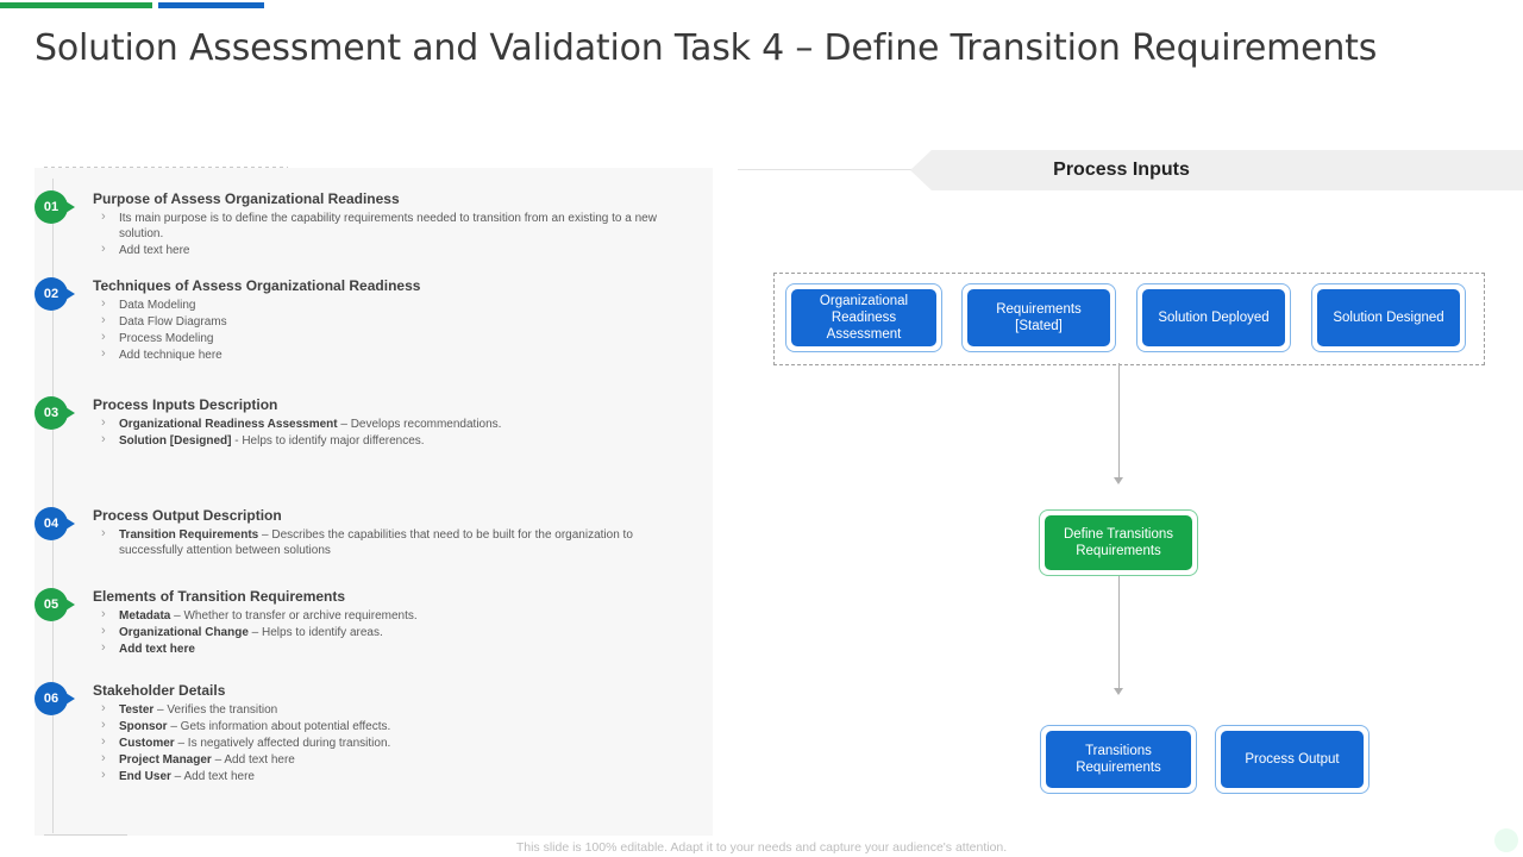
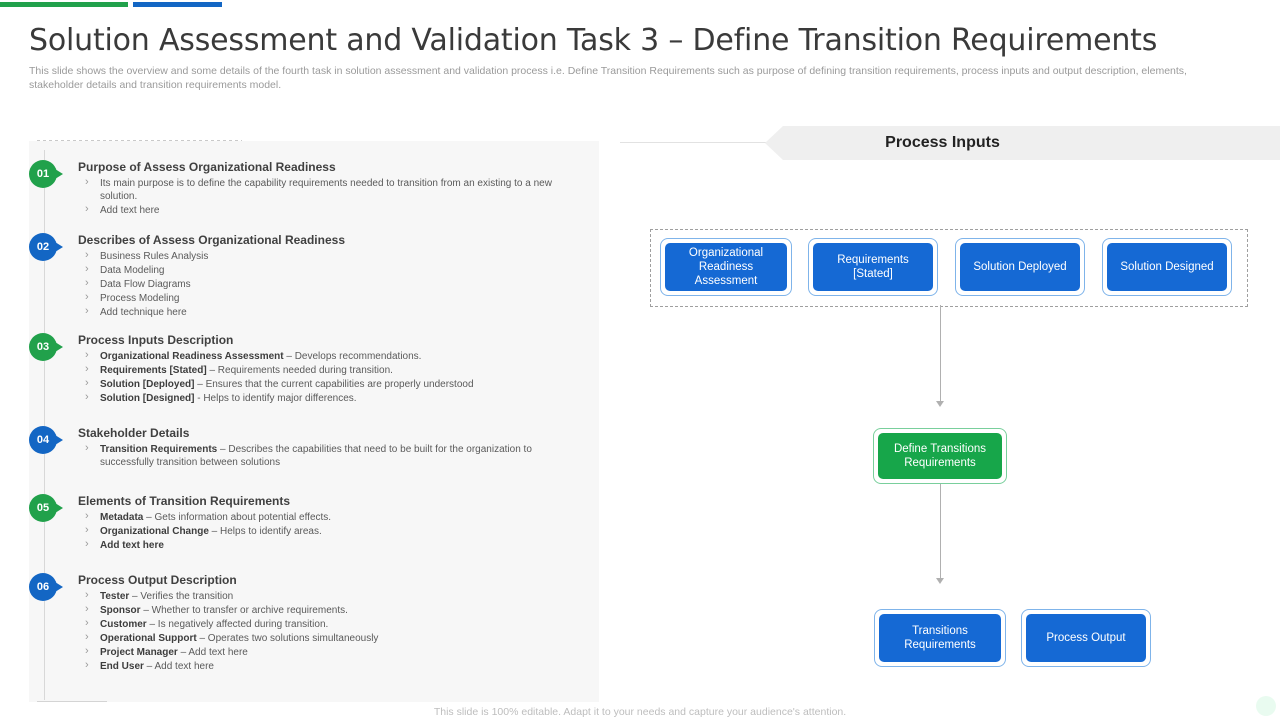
- Solution Assessment and Validation Task 4 – Define Transition Requirements
+ Solution Assessment and Validation Task 3 – Define Transition Requirements
+ This slide shows the overview and some details of the fourth task in solution assessment and validation process i.e. Define Transition Requirements such as purpose of defining transition requirements, process inputs and output description, elements, stakeholder details and transition requirements model.
  01
  Purpose of Assess Organizational Readiness
  Its main purpose is to define the capability requirements needed to transition from an existing to a new solution.
  Add text here
  02
- Techniques of Assess Organizational Readiness
+ Describes of Assess Organizational Readiness
+ Business Rules Analysis
  Data Modeling
  Data Flow Diagrams
  Process Modeling
  Add technique here
  03
  Process Inputs Description
  Organizational Readiness Assessment – Develops recommendations.
+ Requirements [Stated] – Requirements needed during transition.
+ Solution [Deployed] – Ensures that the current capabilities are properly understood
  Solution [Designed] - Helps to identify major differences.
  04
- Process Output Description
+ Stakeholder Details
- Transition Requirements – Describes the capabilities that need to be built for the organization to successfully attention between solutions
+ Transition Requirements – Describes the capabilities that need to be built for the organization to successfully transition between solutions
  05
  Elements of Transition Requirements
- Metadata – Whether to transfer or archive requirements.
+ Metadata – Gets information about potential effects.
  Organizational Change – Helps to identify areas.
  Add text here
  06
- Stakeholder Details
+ Process Output Description
  Tester – Verifies the transition
- Sponsor – Gets information about potential effects.
+ Sponsor – Whether to transfer or archive requirements.
  Customer – Is negatively affected during transition.
+ Operational Support – Operates two solutions simultaneously
  Project Manager – Add text here
  End User – Add text here
  Process Inputs
  Organizational Readiness Assessment
  Requirements [Stated]
  Solution Deployed
  Solution Designed
  Define Transitions Requirements
  Transitions Requirements
  Process Output
  This slide is 100% editable. Adapt it to your needs and capture your audience's attention.
